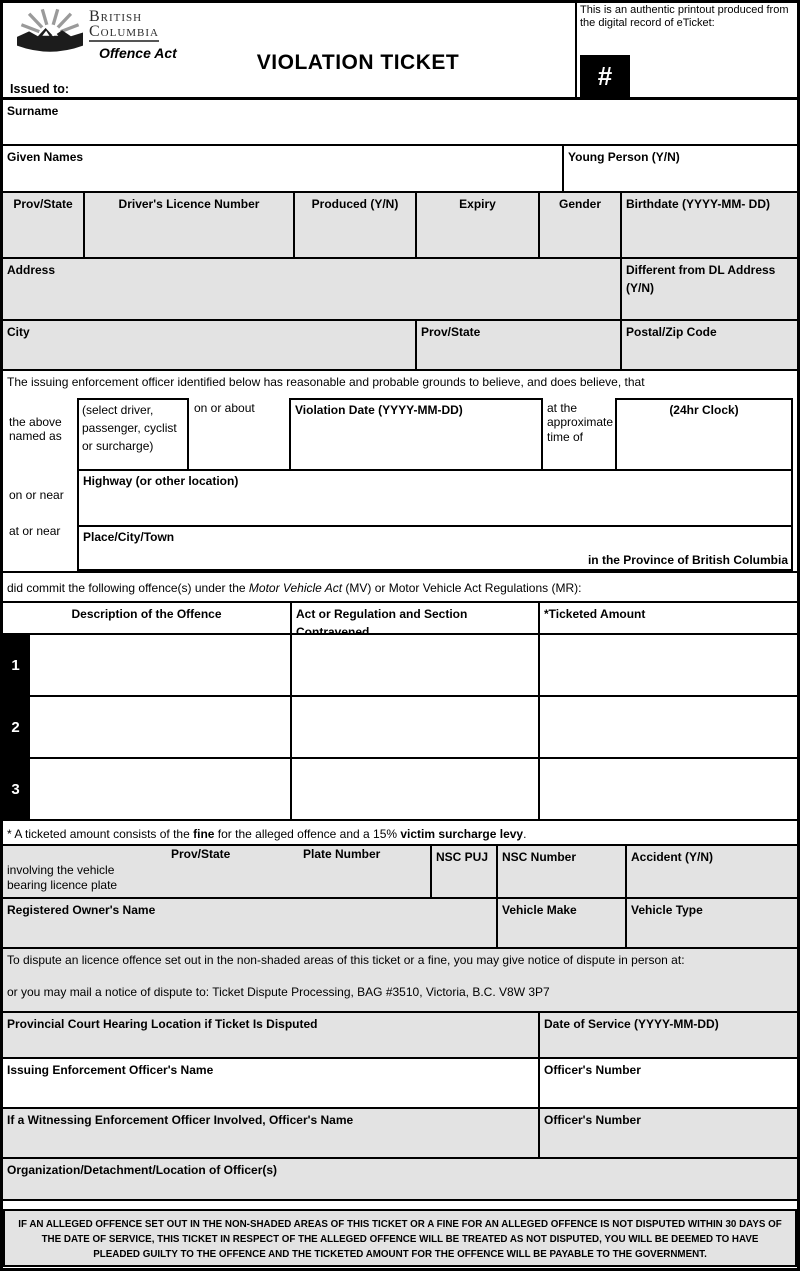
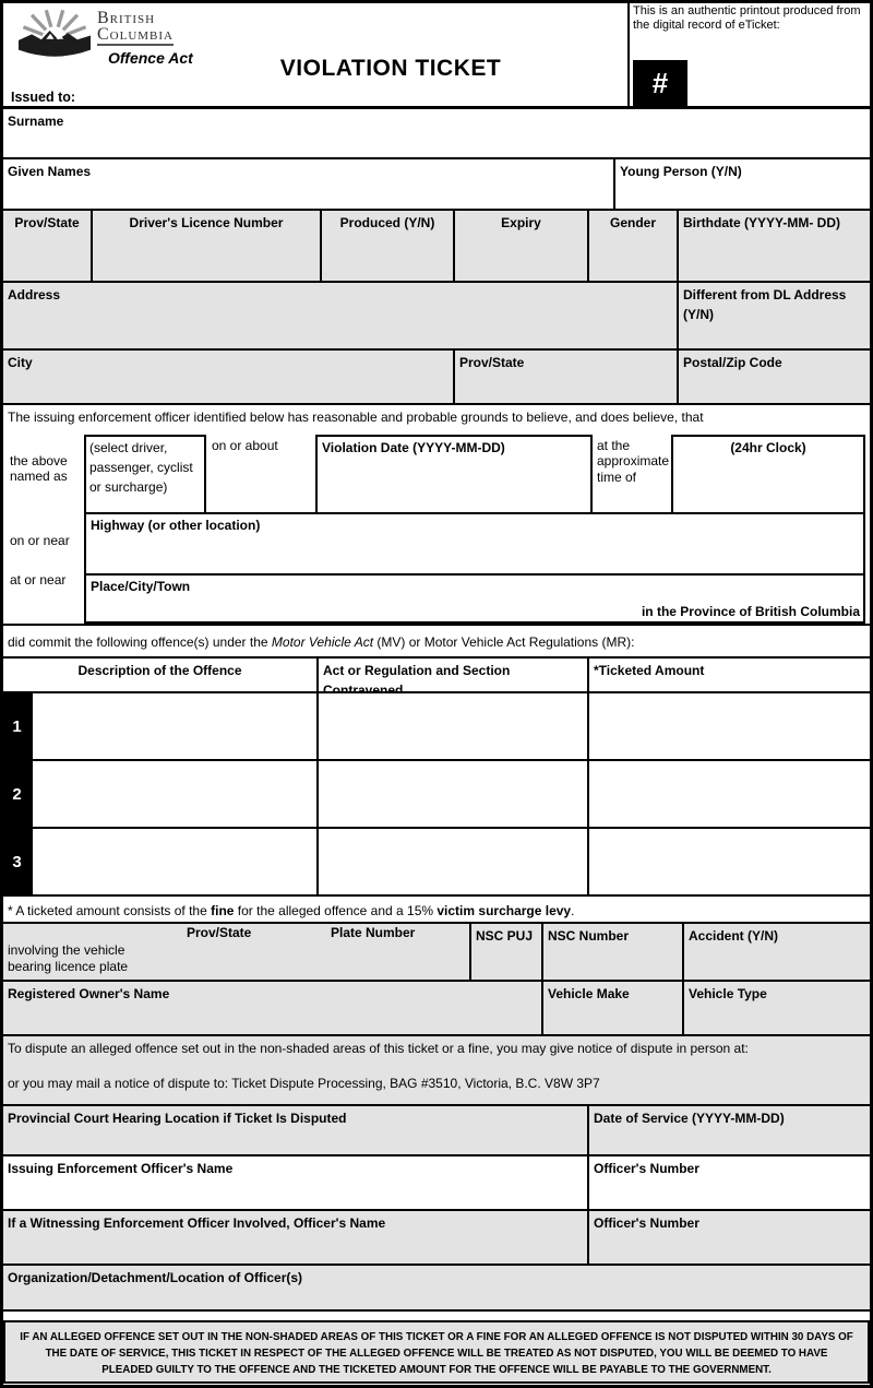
  British
  Columbia
  Offence Act
  VIOLATION TICKET
  Issued to:
  This is an authentic printout produced from the digital record of eTicket:
  #
  Surname
  Given Names
  Young Person (Y/N)
  Prov/State
  Driver's Licence Number
  Produced (Y/N)
  Expiry
  Gender
  Birthdate (YYYY-MM- DD)
  Address
  Different from DL Address (Y/N)
  City
  Prov/State
  Postal/Zip Code
  The issuing enforcement officer identified below has reasonable and probable grounds to believe, and does believe, that
  the above named as
  on or near
  at or near
  (select driver, passenger, cyclist or surcharge)
  on or about
  Violation Date (YYYY-MM-DD)
  at the approximate time of
  (24hr Clock)
  Highway (or other location)
  Place/City/Town
  in the Province of British Columbia
  did commit the following offence(s) under the Motor Vehicle Act (MV) or Motor Vehicle Act Regulations (MR):
  Description of the Offence
  Act or Regulation and Section Contravened
  *Ticketed Amount
  1
  2
  3
  * A ticketed amount consists of the fine for the alleged offence and a 15% victim surcharge levy.
  Prov/State
  Plate Number
  involving the vehicle
  bearing licence plate
  NSC PUJ
  NSC Number
  Accident (Y/N)
  Registered Owner's Name
  Vehicle Make
  Vehicle Type
- To dispute an licence offence set out in the non-shaded areas of this ticket or a fine, you may give notice of dispute in person at:
+ To dispute an alleged offence set out in the non-shaded areas of this ticket or a fine, you may give notice of dispute in person at:
  or you may mail a notice of dispute to: Ticket Dispute Processing, BAG #3510, Victoria, B.C. V8W 3P7
  Provincial Court Hearing Location if Ticket Is Disputed
  Date of Service (YYYY-MM-DD)
  Issuing Enforcement Officer's Name
  Officer's Number
  If a Witnessing Enforcement Officer Involved, Officer's Name
  Officer's Number
  Organization/Detachment/Location of Officer(s)
  IF AN ALLEGED OFFENCE SET OUT IN THE NON-SHADED AREAS OF THIS TICKET OR A FINE FOR AN ALLEGED OFFENCE IS NOT DISPUTED WITHIN 30 DAYS OF THE DATE OF SERVICE, THIS TICKET IN RESPECT OF THE ALLEGED OFFENCE WILL BE TREATED AS NOT DISPUTED, YOU WILL BE DEEMED TO HAVE PLEADED GUILTY TO THE OFFENCE AND THE TICKETED AMOUNT FOR THE OFFENCE WILL BE PAYABLE TO THE GOVERNMENT.
